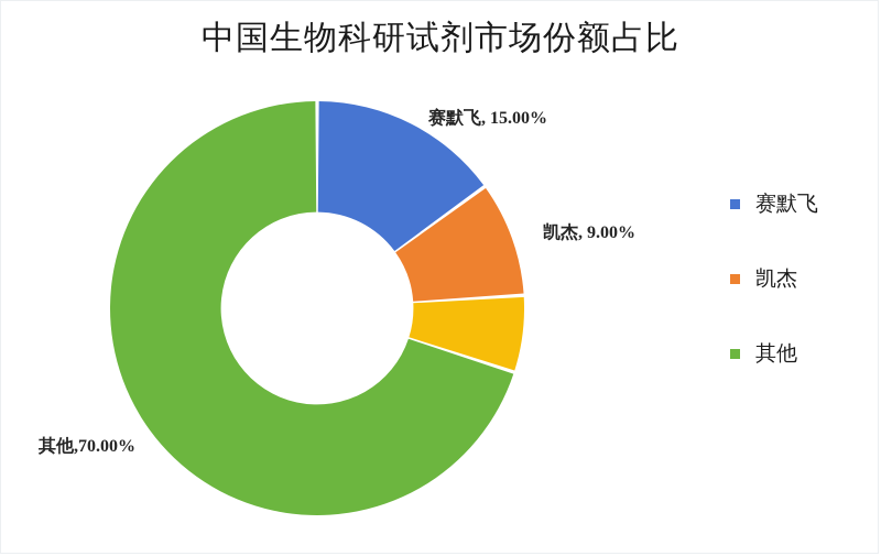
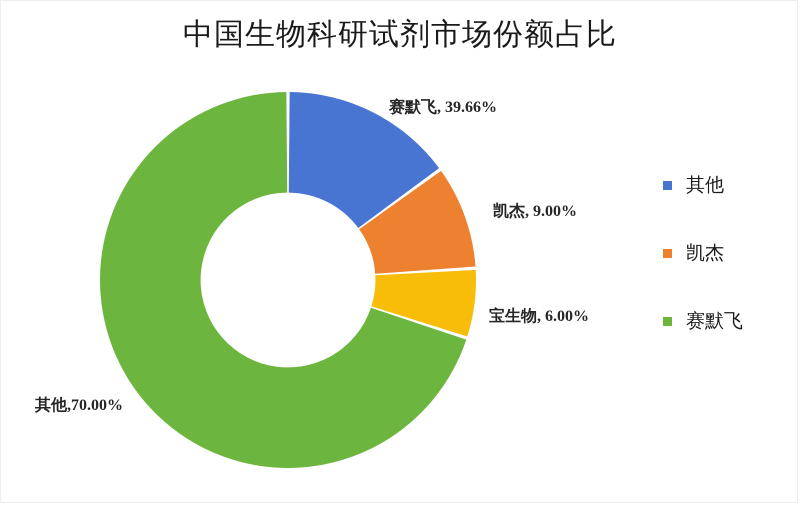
  中国生物科研试剂市场份额占比
- 赛默飞, 15.00%
+ 赛默飞, 39.66%
  凯杰, 9.00%
+ 宝生物, 6.00%
  其他,70.00%
- 赛默飞
+ 其他
  凯杰
- 其他
+ 赛默飞
